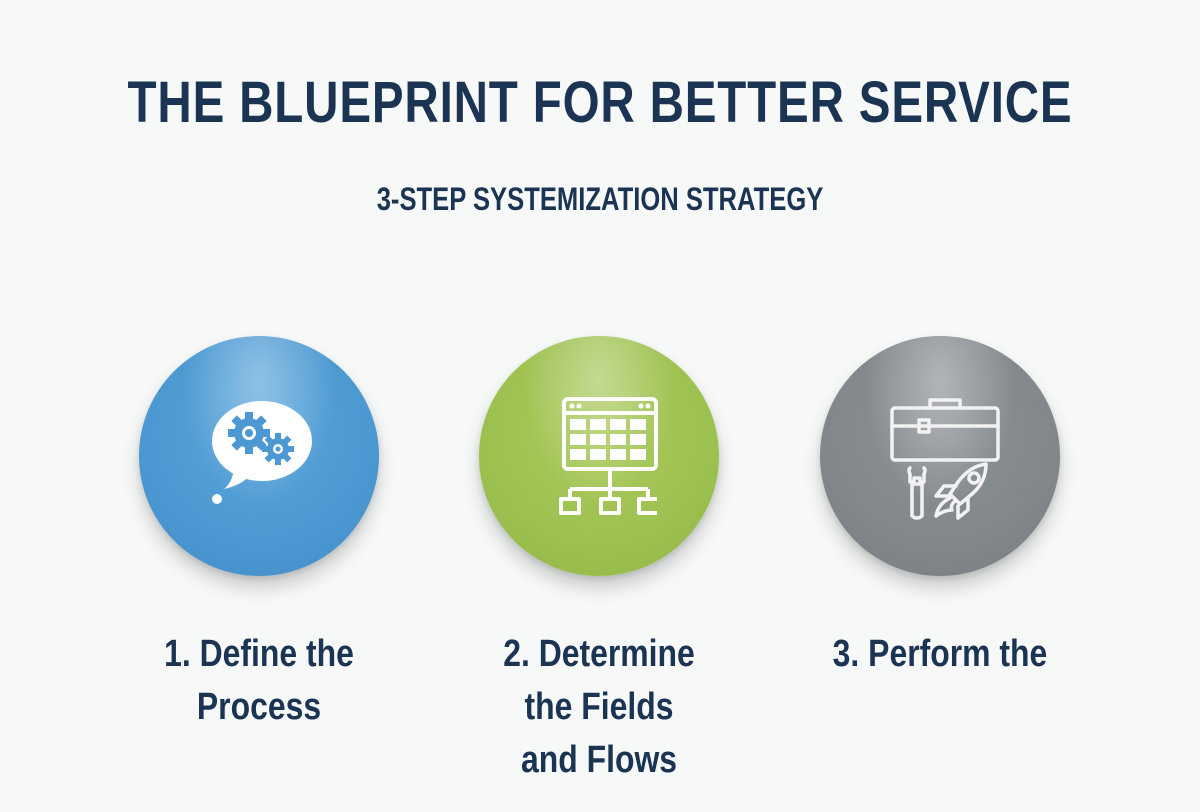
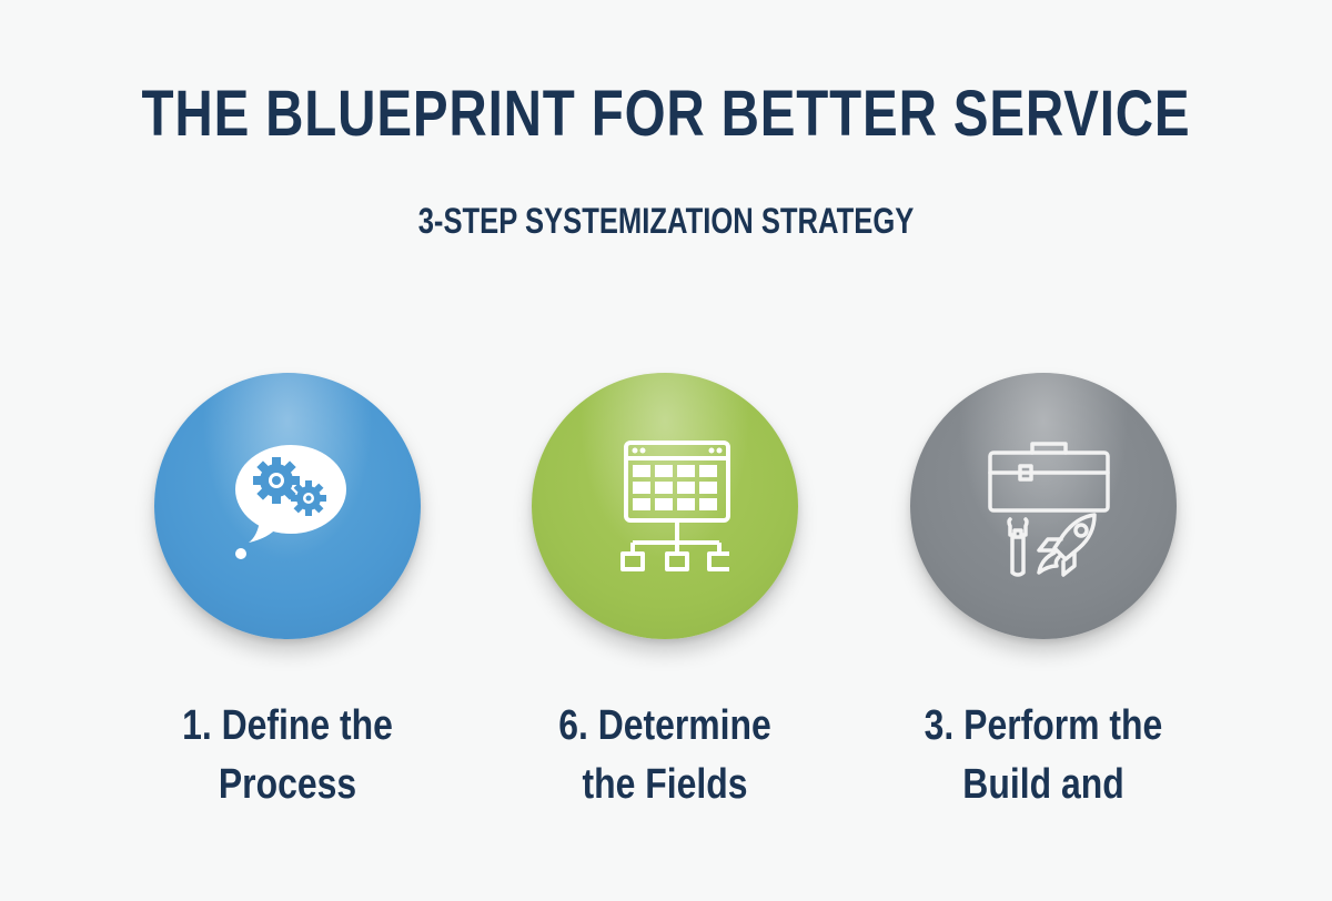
  THE BLUEPRINT FOR BETTER SERVICE
  3-STEP SYSTEMIZATION STRATEGY
  1. Define the
  Process
- 2. Determine
+ 6. Determine
  the Fields
- and Flows
  3. Perform the
+ Build and
